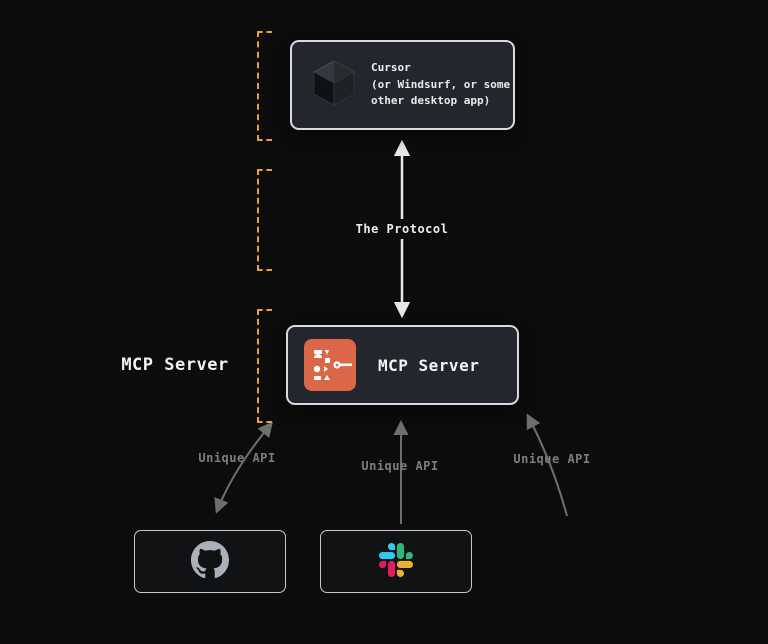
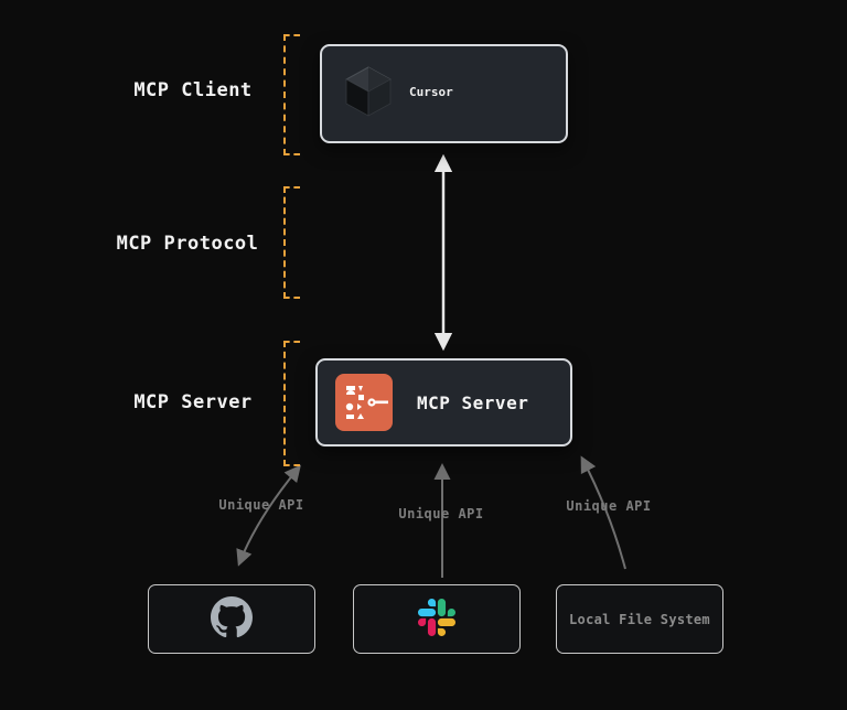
+ MCP Client
+ MCP Protocol
  MCP Server
  Cursor
- (or Windsurf, or some
- other desktop app)
- The Protocol
  MCP Server
  Unique API
  Unique API
  Unique API
+ Local File System
